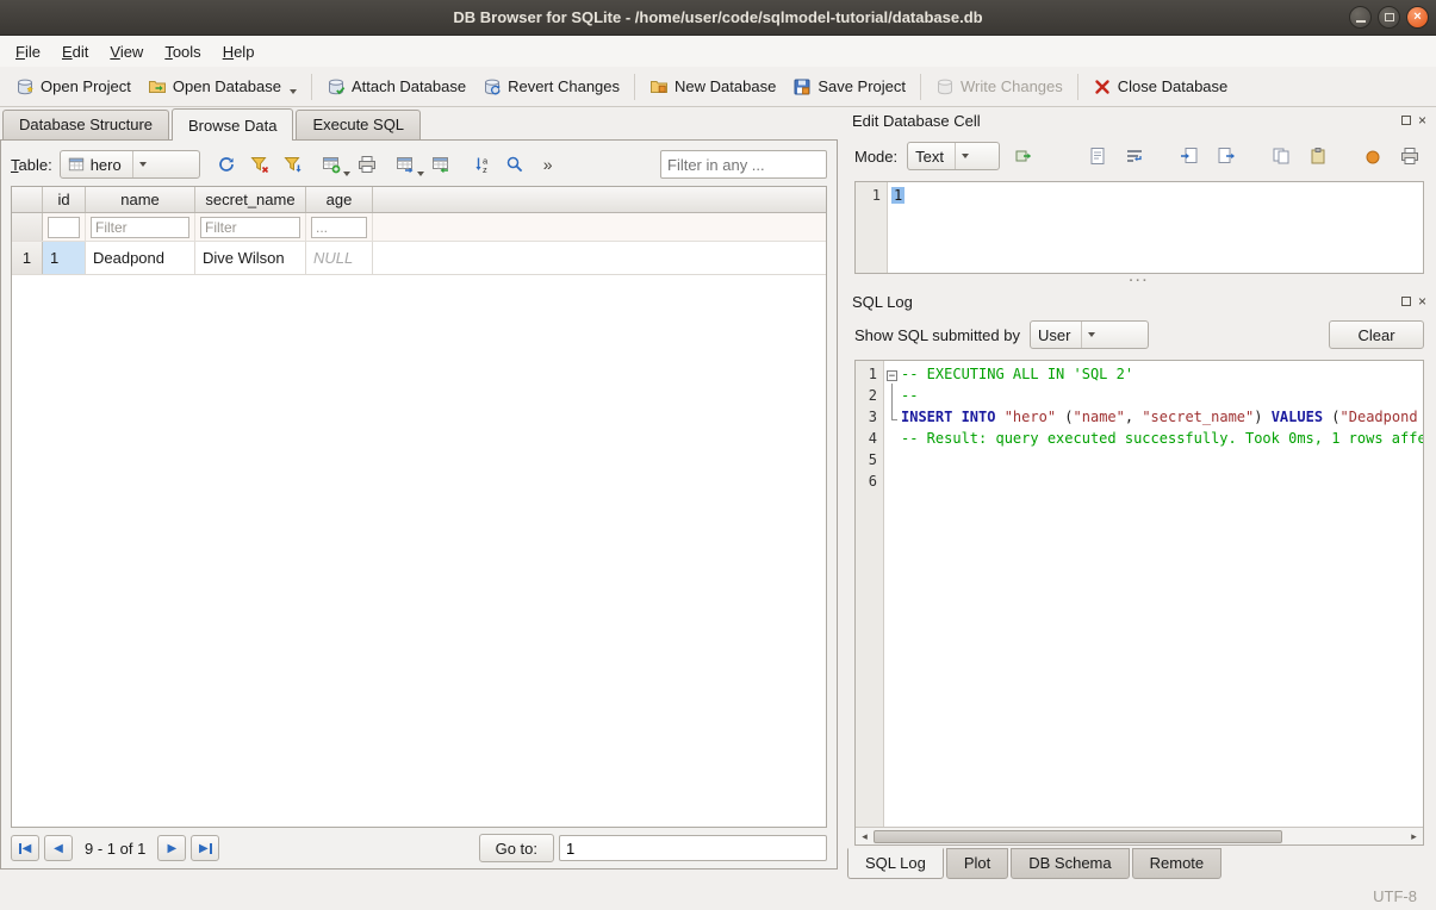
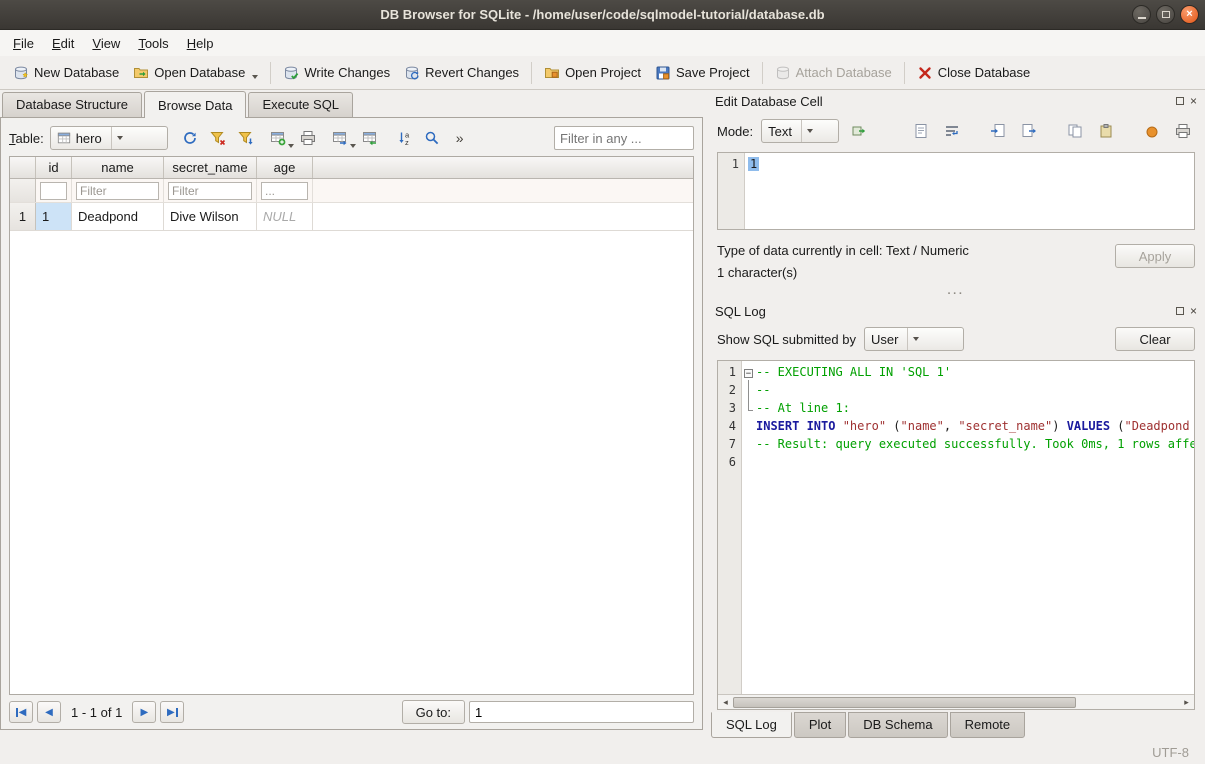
  DB Browser for SQLite - /home/user/code/sqlmodel-tutorial/database.db
  ×
  File
  Edit
  View
  Tools
  Help
- Open Project
+ New Database
  Open Database
- Attach Database
+ Write Changes
  Revert Changes
- New Database
+ Open Project
  Save Project
- Write Changes
+ Attach Database
  Close Database
  Database Structure
  Browse Data
  Execute SQL
  Table:
  hero
  a
  z
  »
  Filter in any ...
  id
  name
  secret_name
  age
  Filter
  Filter
  ...
  1
  1
  Deadpond
  Dive Wilson
  NULL
  ◀
  ◀
- 9 - 1 of 1
+ 1 - 1 of 1
  ▶
  ▶
  Go to:
  1
  Edit Database Cell
  ×
  Mode:
  Text
  1
  1
+ Type of data currently in cell: Text / Numeric
+ 1 character(s)
+ Apply
  ···
  SQL Log
  ×
  Show SQL submitted by
  User
  Clear
  1
  2
  3
  4
- 5
+ 7
  6
  −
- -- EXECUTING ALL IN 'SQL 2'
+ -- EXECUTING ALL IN 'SQL 1'
  --
+ -- At line 1:
  INSERT INTO "hero" ("name", "secret_name") VALUES ("Deadpond
  -- Result: query executed successfully. Took 0ms, 1 rows affe
  ◂
  ▸
  SQL Log
  Plot
  DB Schema
  Remote
  UTF-8
